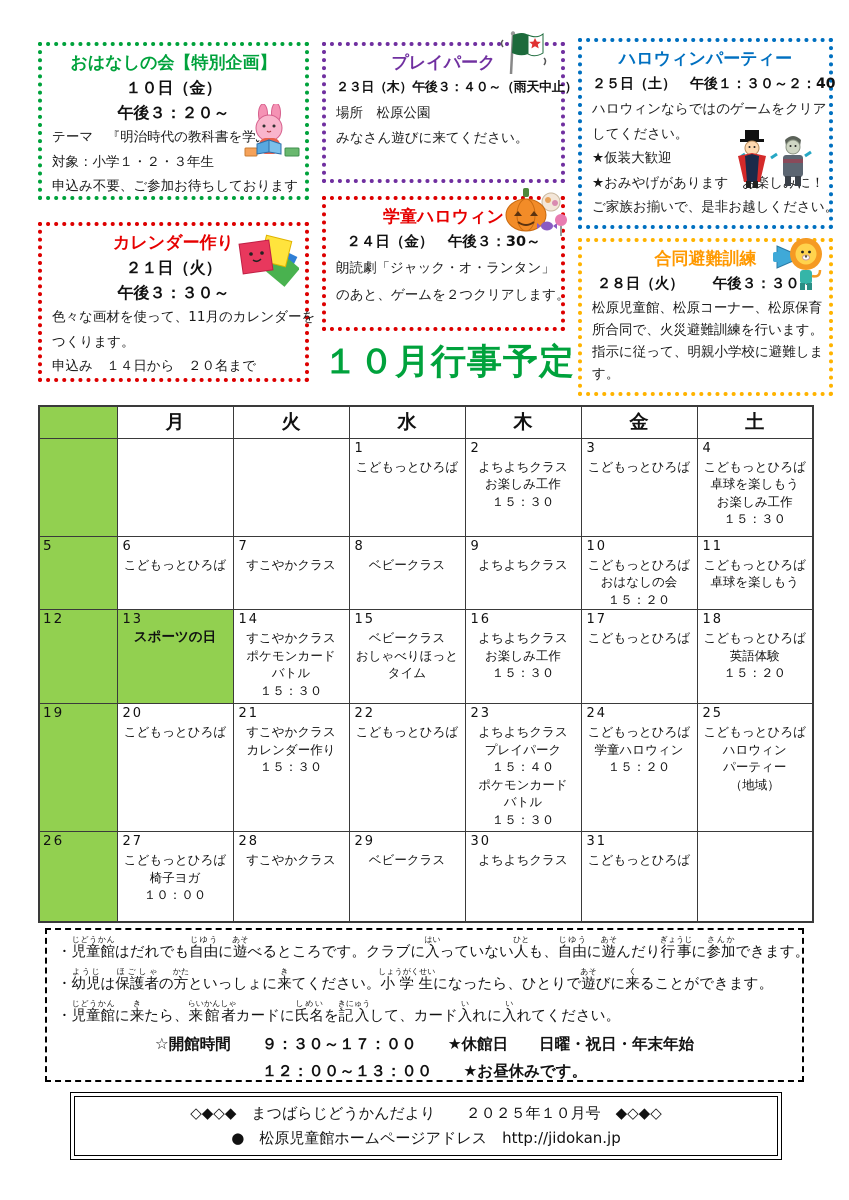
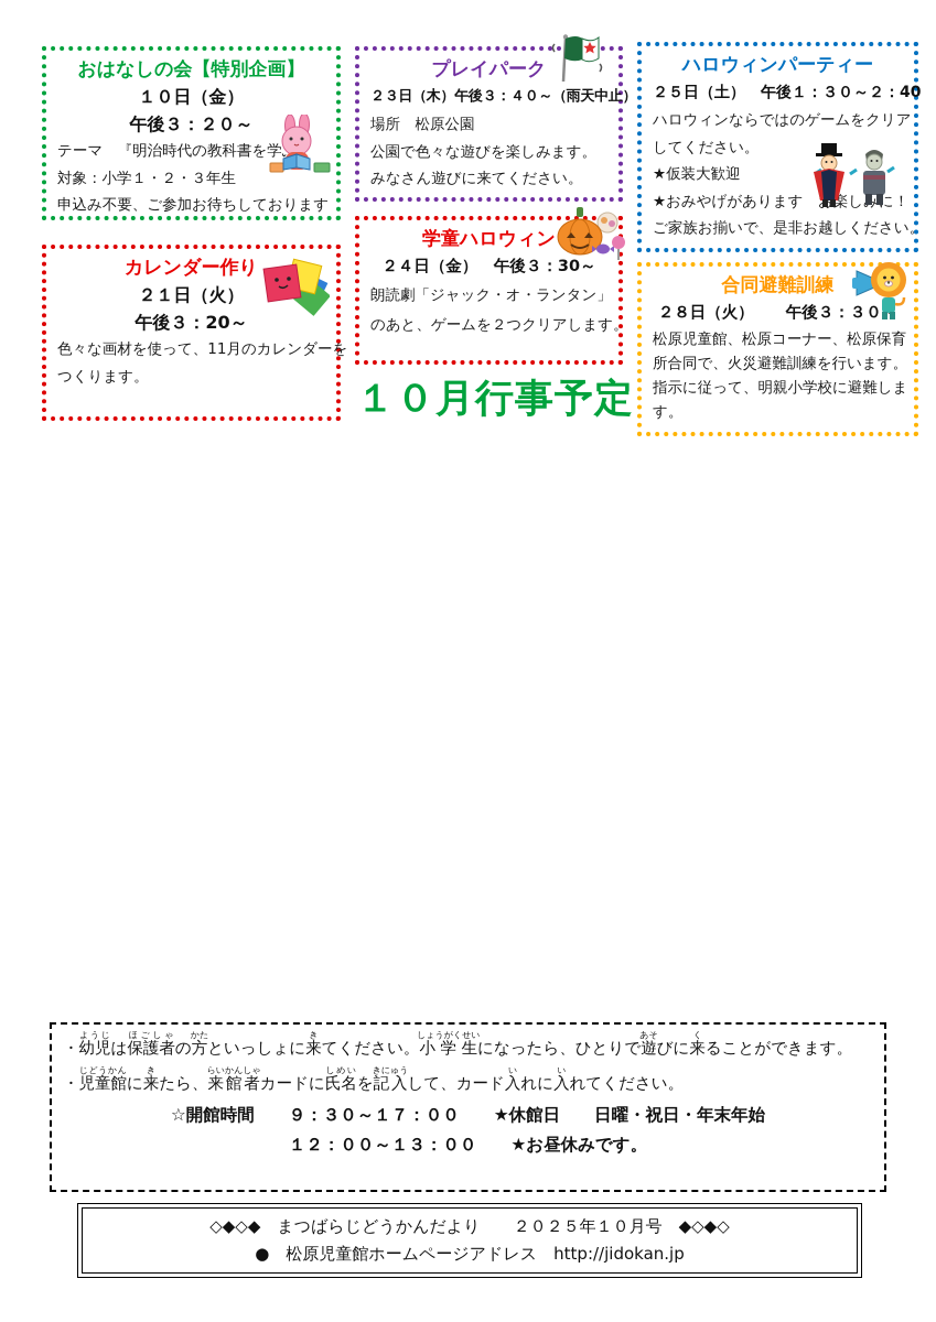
  おはなしの会【特別企画】
  １０日（金）
  午後３：２０～
  テーマ 『明治時代の教科書を学
  対象：小学１・２・３年生
  申込み不要、ご参加お待ちしております
  カレンダー作り
  ２１日（火）
- 午後３：３０～
+ 午後３：20～
  色々な画材を使って、11月のカレンダーを
  つくります。
- 申込み １４日から ２０名まで
  プレイパーク
  ２３日（木）午後３：４０～（雨天中止）
  場所 松原公園
+ 公園で色々な遊びを楽しみます。
  みなさん遊びに来てください。
  学童ハロウィン
  ２４日（金） 午後３：30～
  朗読劇「ジャック・オ・ランタン」
  のあと、ゲームを２つクリアします。
  ハロウィンパーティー
  ２５日（土） 午後１：３０～２：40
  ハロウィンならではのゲームをクリア
  してください。
  ★仮装大歓迎
  ★おみやげがあります楽しに！
  ご家族お揃いで、是非お越しください。
  合同避難訓練
  ２８日（火） 午後３：３０
  松原児童館、松原コーナー、松原保育
  所合同で、火災避難訓練を行います。
  指示に従って、明親小学校に避難しま
  す。
  １０月行事予定
- 	月	火	水	木	金	土
- 			1こどもっとひろば	2よちよちクラスお楽しみ工作１５：３０	3こどもっとひろば	4こどもっとひろば卓球を楽しもうお楽しみ工作１５：３０
- 5	6こどもっとひろば	7すこやかクラス	8ベビークラス	9よちよちクラス	10こどもっとひろばおはなしの会１５：２０	11こどもっとひろば卓球を楽しもう
- 12	13スポーツの日	14すこやかクラスポケモンカードバトル１５：３０	15ベビークラスおしゃべりほっとタイム	16よちよちクラスお楽しみ工作１５：３０	17こどもっとひろば	18こどもっとひろば英語体験１５：２０
- 19	20こどもっとひろば	21すこやかクラスカレンダー作り１５：３０	22こどもっとひろば	23よちよちクラスプレイパーク１５：４０ポケモンカードバトル１５：３０	24こどもっとひろば学童ハロウィン１５：２０	25こどもっとひろばハロウィンパーティー（地域）
- 26	27こどもっとひろば椅子ヨガ１０：００	28すこやかクラス	29ベビークラス	30よちよちクラス	31こどもっとひろば
- ・児童館じどうかんはだれでも自由じゆうに遊あそべるところです。クラブに入はいっていない人ひとも、自由じゆうに遊あそんだり行事ぎょうじに参加さんかできます。
  ・幼児ようじは保護者ほごしゃの方かたといっしょに来きてください。小学生しょうがくせいになったら、ひとりで遊あそびに来くることができます。
  ・児童館じどうかんに来きたら、来館者らいかんしゃカードに氏名しめいを記入きにゅうして、カード入いれに入いれてください。
  ☆開館時間 ９：３０～１７：００ ★休館日 日曜・祝日・年末年始
  １２：００～１３：００ ★お昼休みです。
  ◇◆◇◆ まつばらじどうかんだより ２０２５年１０月号 ◆◇◆◇
  ● 松原児童館ホームページアドレス http://jidokan.jp
